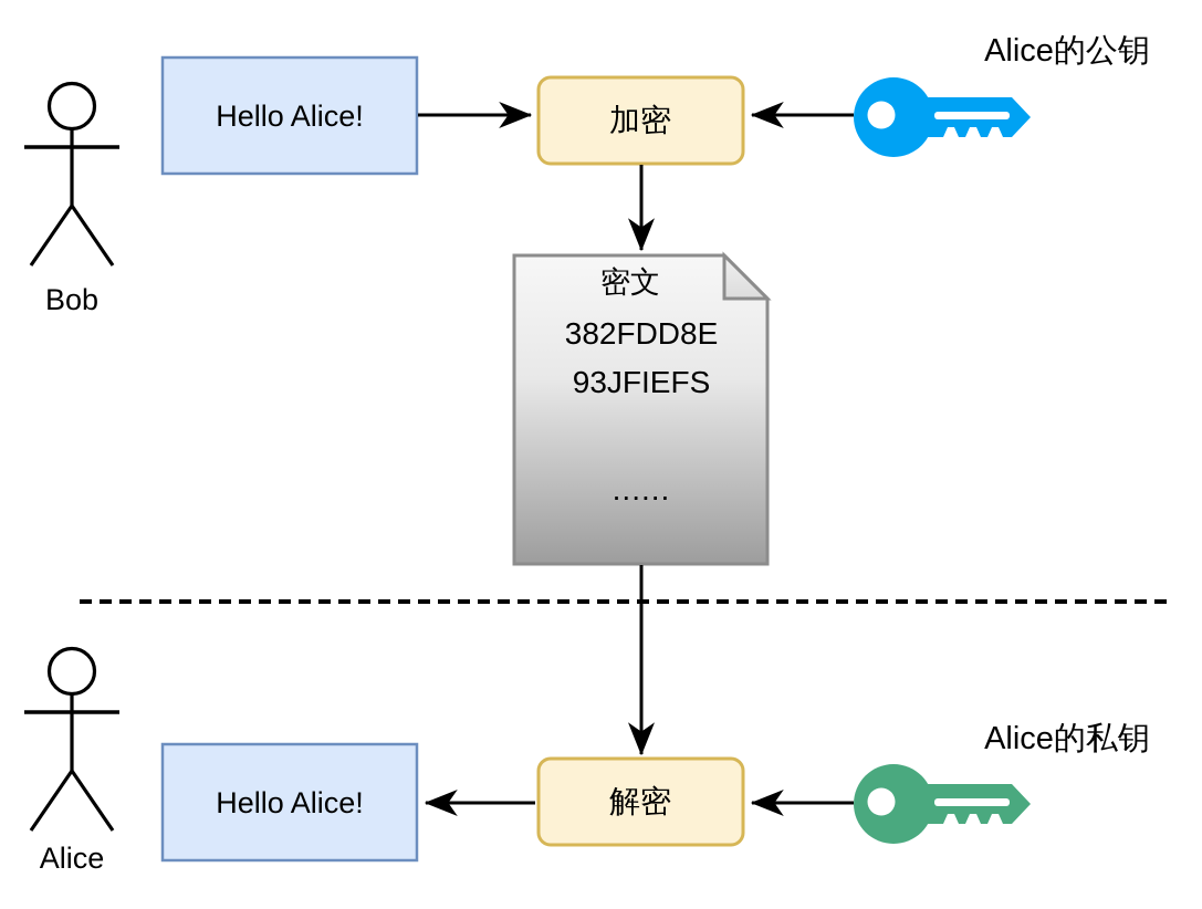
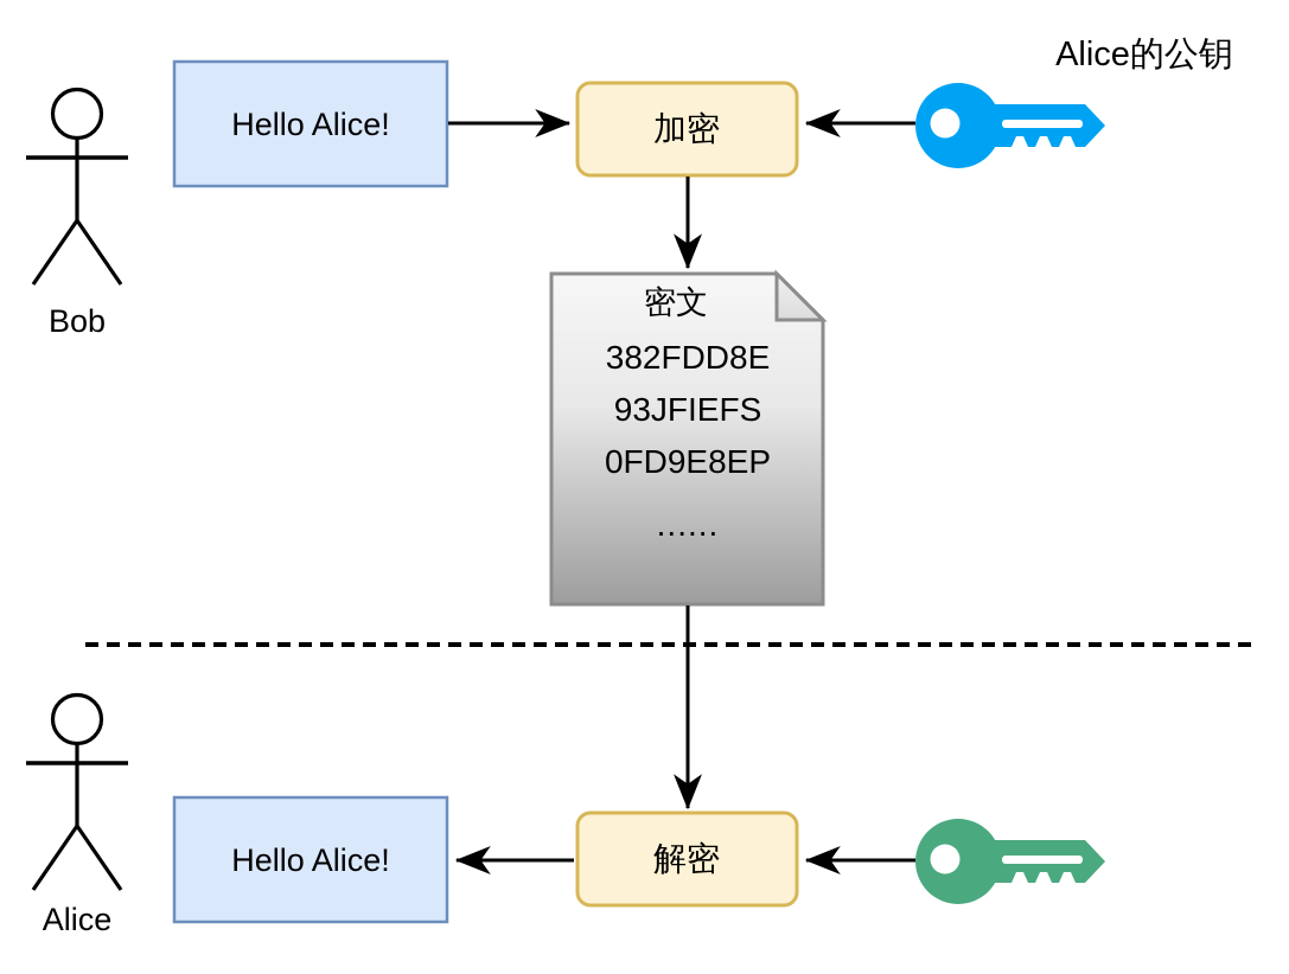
  Bob
  Alice
  Hello Alice!
  加密
  Alice的公钥
  密文
  382FDD8E
  93JFIEFS
+ 0FD9E8EP
  ......
  Hello Alice!
  解密
- Alice的私钥
